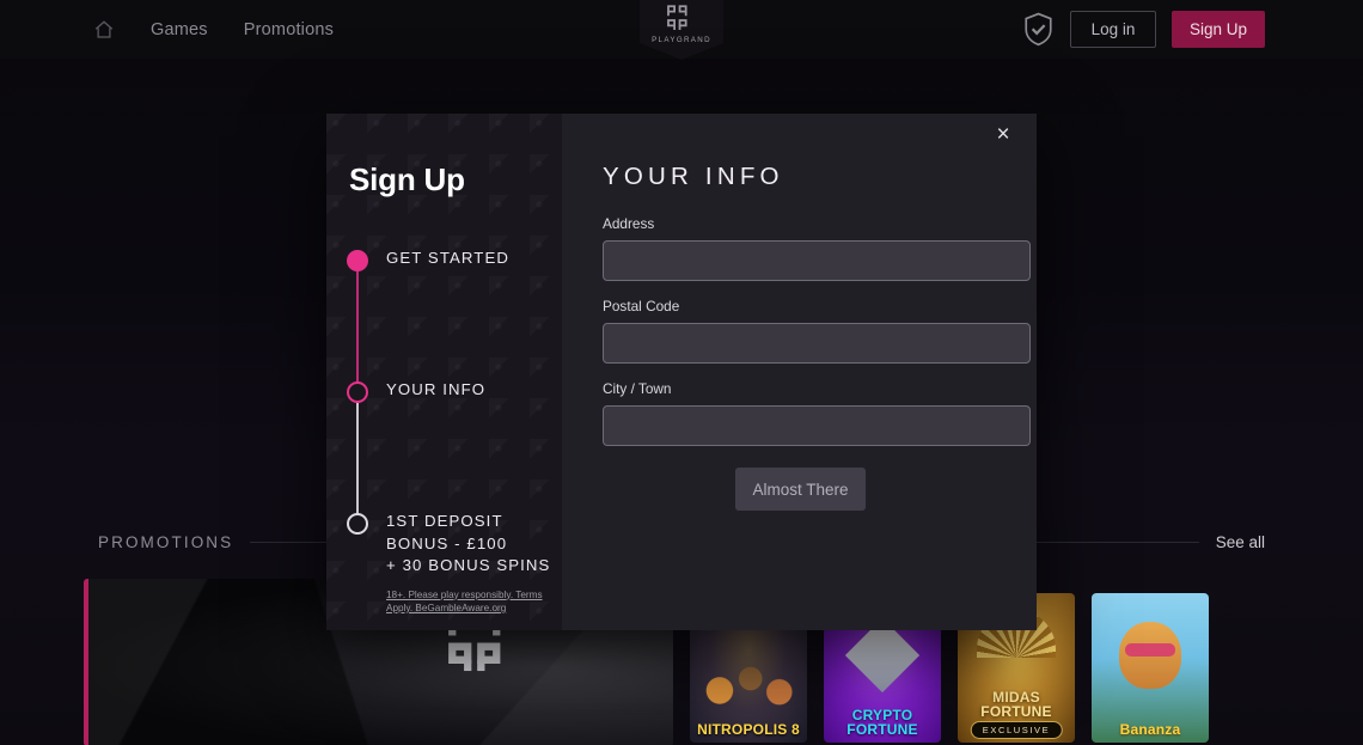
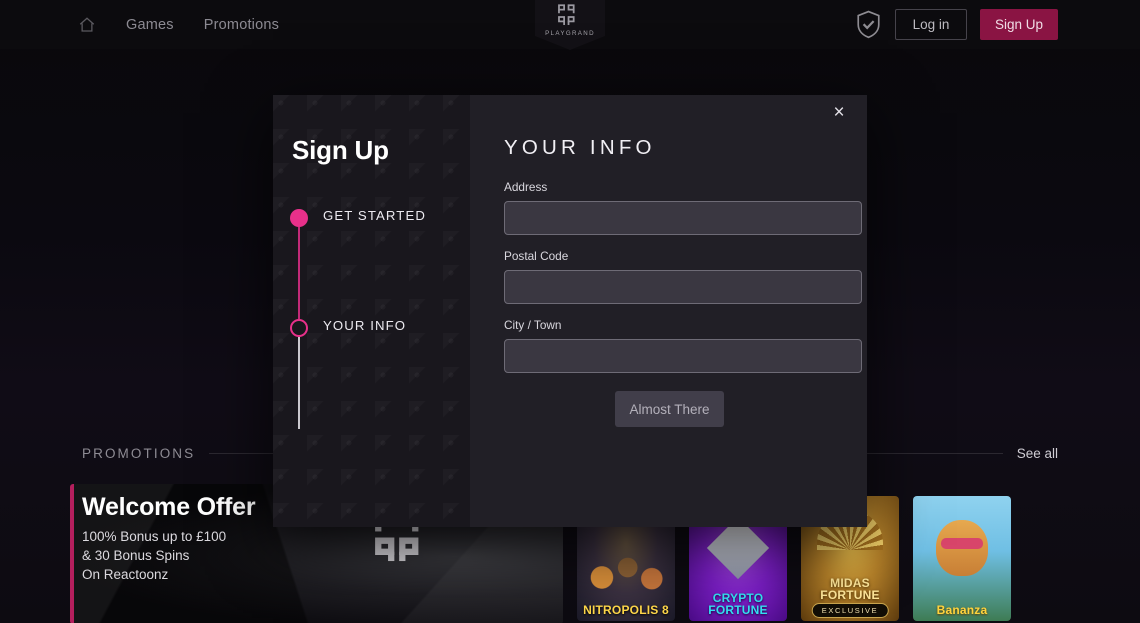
  Games
  Promotions
  Log in
  Sign Up
  PROMOTIONS
  See all
+ Welcome Offer
+ 100% Bonus up to £100
+ & 30 Bonus Spins
+ On Reactoonz
  NITROPOLIS 8
  CRYPTO FORTUNE
  MIDAS FORTUNE
  EXCLUSIVE
  Bananza
  Sign Up
  GET STARTED
  YOUR INFO
- 1ST DEPOSIT BONUS - £100
- + 30 BONUS SPINS
- 18+. Please play responsibly. Terms Apply. BeGambleAware.org
  ×
  YOUR INFO
  Address
  Postal Code
  City / Town
  Almost There
